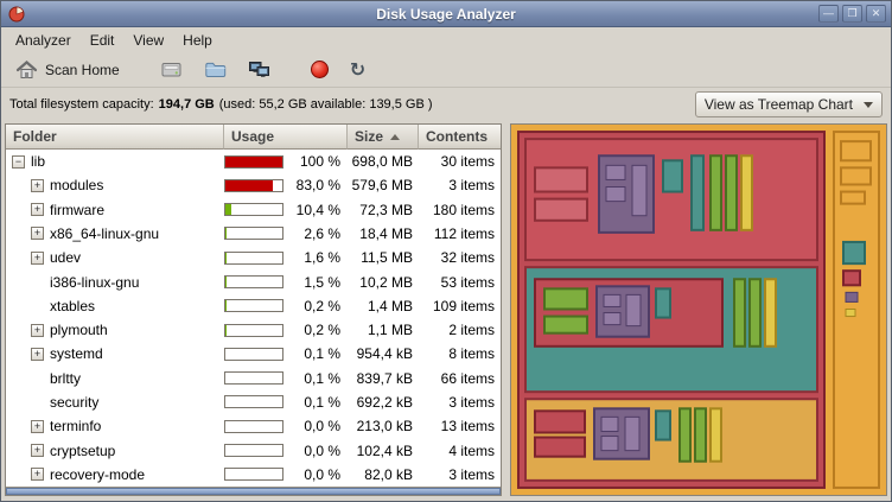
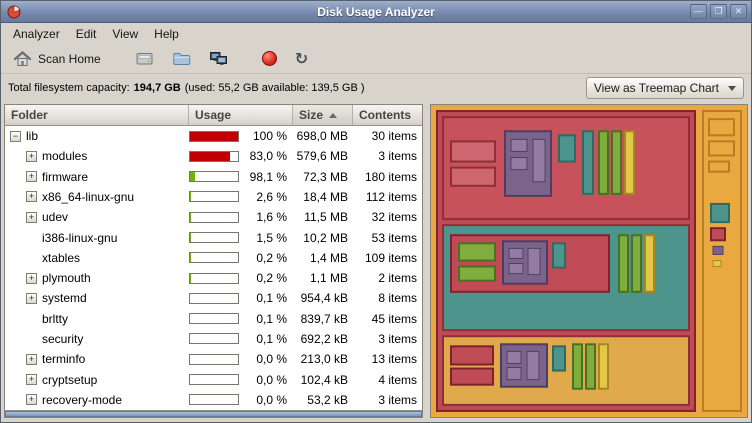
  Disk Usage Analyzer
  —
  ❒
  ✕
  Analyzer
  Edit
  View
  Help
  Scan Home
  ↻
  Total filesystem capacity:
  194,7 GB
  (used: 55,2 GB available: 139,5 GB )
  View as Treemap Chart
  Folder
  Usage
  Size
  Contents
  −
  lib
  100 %
  698,0 MB
  30 items
  +
  modules
  83,0 %
  579,6 MB
  3 items
  +
  firmware
- 10,4 %
+ 98,1 %
  72,3 MB
  180 items
  +
  x86_64-linux-gnu
  2,6 %
  18,4 MB
  112 items
  +
  udev
  1,6 %
  11,5 MB
  32 items
  i386-linux-gnu
  1,5 %
  10,2 MB
  53 items
  xtables
  0,2 %
  1,4 MB
  109 items
  +
  plymouth
  0,2 %
  1,1 MB
  2 items
  +
  systemd
  0,1 %
  954,4 kB
  8 items
  brltty
  0,1 %
  839,7 kB
- 66 items
+ 45 items
  security
  0,1 %
  692,2 kB
  3 items
  +
  terminfo
  0,0 %
  213,0 kB
  13 items
  +
  cryptsetup
  0,0 %
  102,4 kB
  4 items
  +
  recovery-mode
  0,0 %
- 82,0 kB
+ 53,2 kB
  3 items
